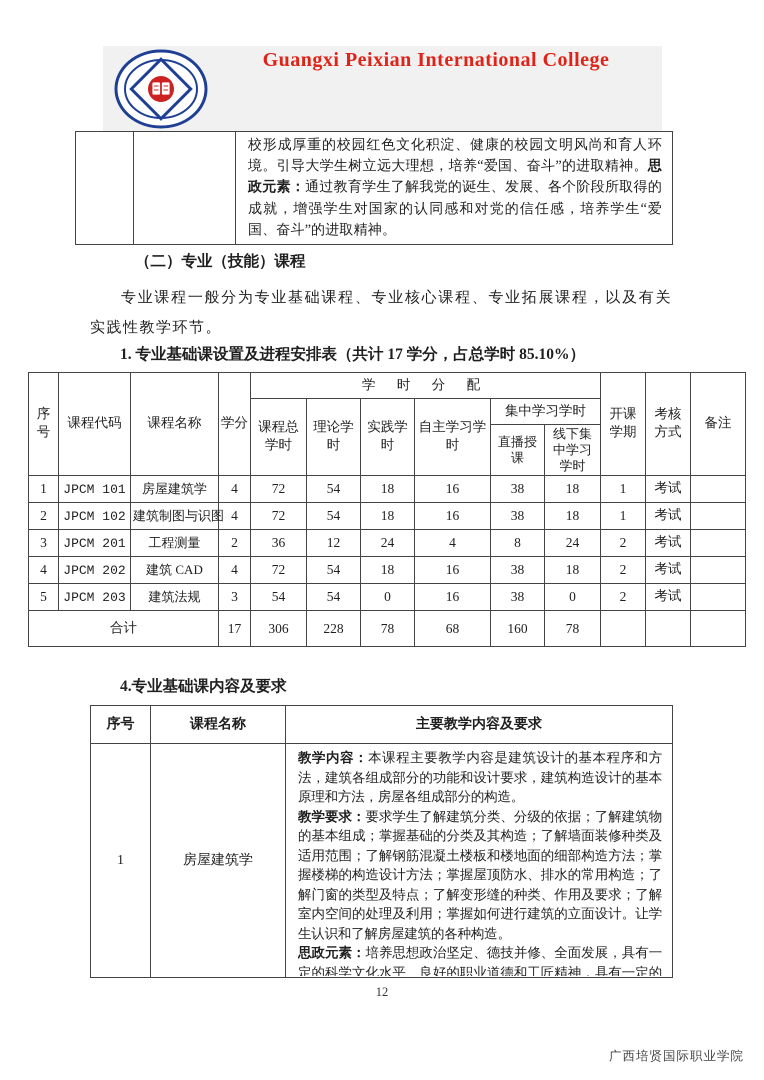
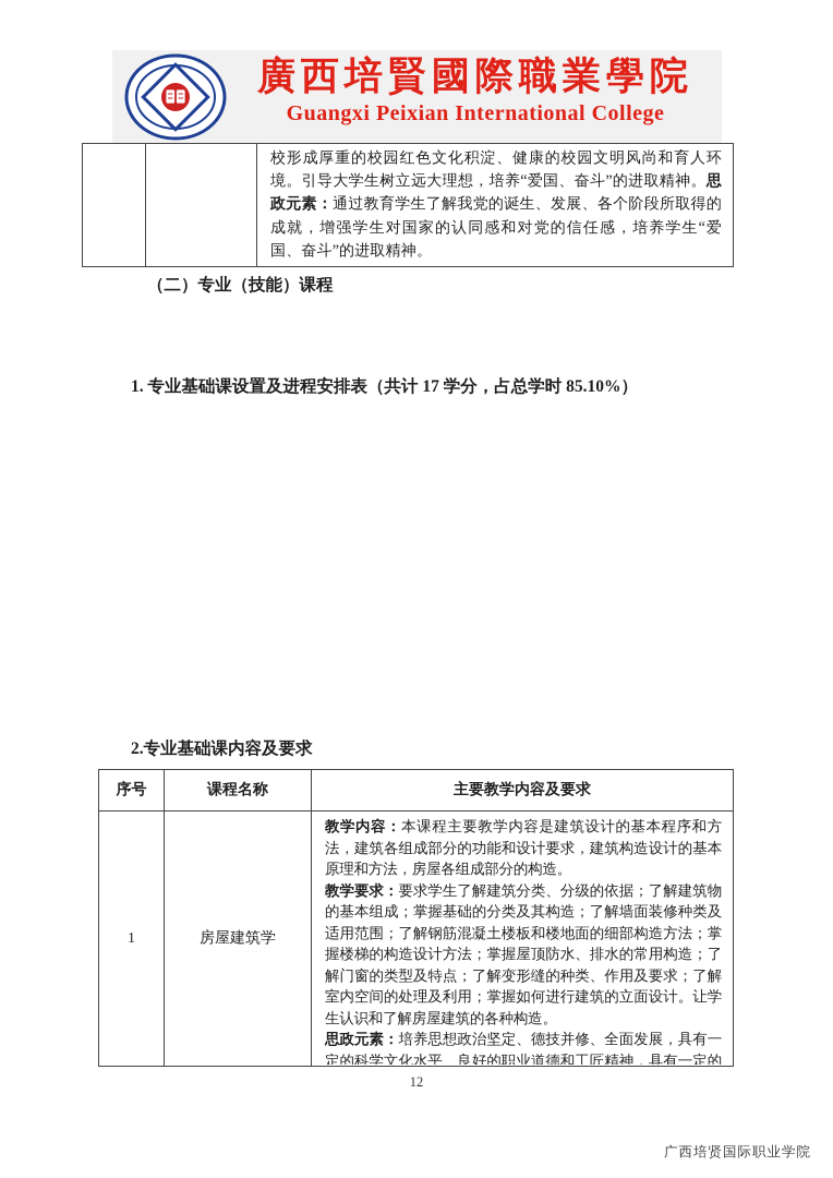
+ 廣西培賢國際職業學院
  Guangxi Peixian International College
  		校形成厚重的校园红色文化积淀、健康的校园文明风尚和育人环境。引导大学生树立远大理想，培养“爱国、奋斗”的进取精神。思政元素：通过教育学生了解我党的诞生、发展、各个阶段所取得的成就，增强学生对国家的认同感和对党的信任感，培养学生“爱国、奋斗”的进取精神。
  （二）专业（技能）课程
- 专业课程一般分为专业基础课程、专业核心课程、专业拓展课程，以及有关实践性教学环节。
  1. 专业基础课设置及进程安排表（共计 17 学分，占总学时 85.10%）
- 序号	课程代码	课程名称	学分	学 时 分 配	开课学期	考核方式	备注
- 课程总学时	理论学时	实践学时	自主学习学时	集中学习学时
- 直播授课	线下集中学习学时
- 1	JPCM 101	房屋建筑学	4	72	54	18	16	38	18	1	考试
- 2	JPCM 102	建筑制图与识图	4	72	54	18	16	38	18	1	考试
- 3	JPCM 201	工程测量	2	36	12	24	4	8	24	2	考试
- 4	JPCM 202	建筑 CAD	4	72	54	18	16	38	18	2	考试
- 5	JPCM 203	建筑法规	3	54	54	0	16	38	0	2	考试
- 合计	17	306	228	78	68	160	78
- 4.专业基础课内容及要求
+ 2.专业基础课内容及要求
  序号	课程名称	主要教学内容及要求
  1	房屋建筑学	教学内容：本课程主要教学内容是建筑设计的基本程序和方法，建筑各组成部分的功能和设计要求，建筑构造设计的基本原理和方法，房屋各组成部分的构造。 教学要求：要求学生了解建筑分类、分级的依据；了解建筑物的基本组成；掌握基础的分类及其构造；了解墙面装修种类及适用范围；了解钢筋混凝土楼板和楼地面的细部构造方法；掌握楼梯的构造设计方法；掌握屋顶防水、排水的常用构造；了解门窗的类型及特点；了解变形缝的种类、作用及要求；了解室内空间的处理及利用；掌握如何进行建筑的立面设计。让学生认识和了解房屋建筑的各种构造。 思政元素：培养思想政治坚定、德技并修、全面发展，具有一定的科学文化水平、良好的职业道德和工匠精神，具有一定的
  12
  广西培贤国际职业学院
